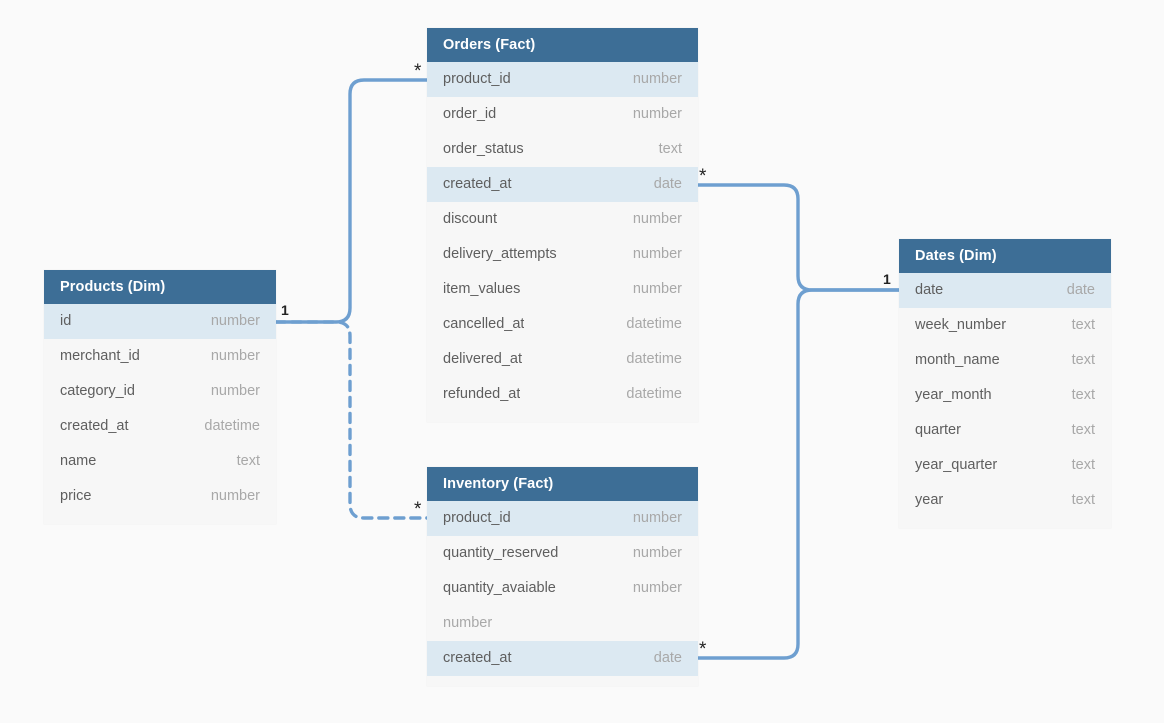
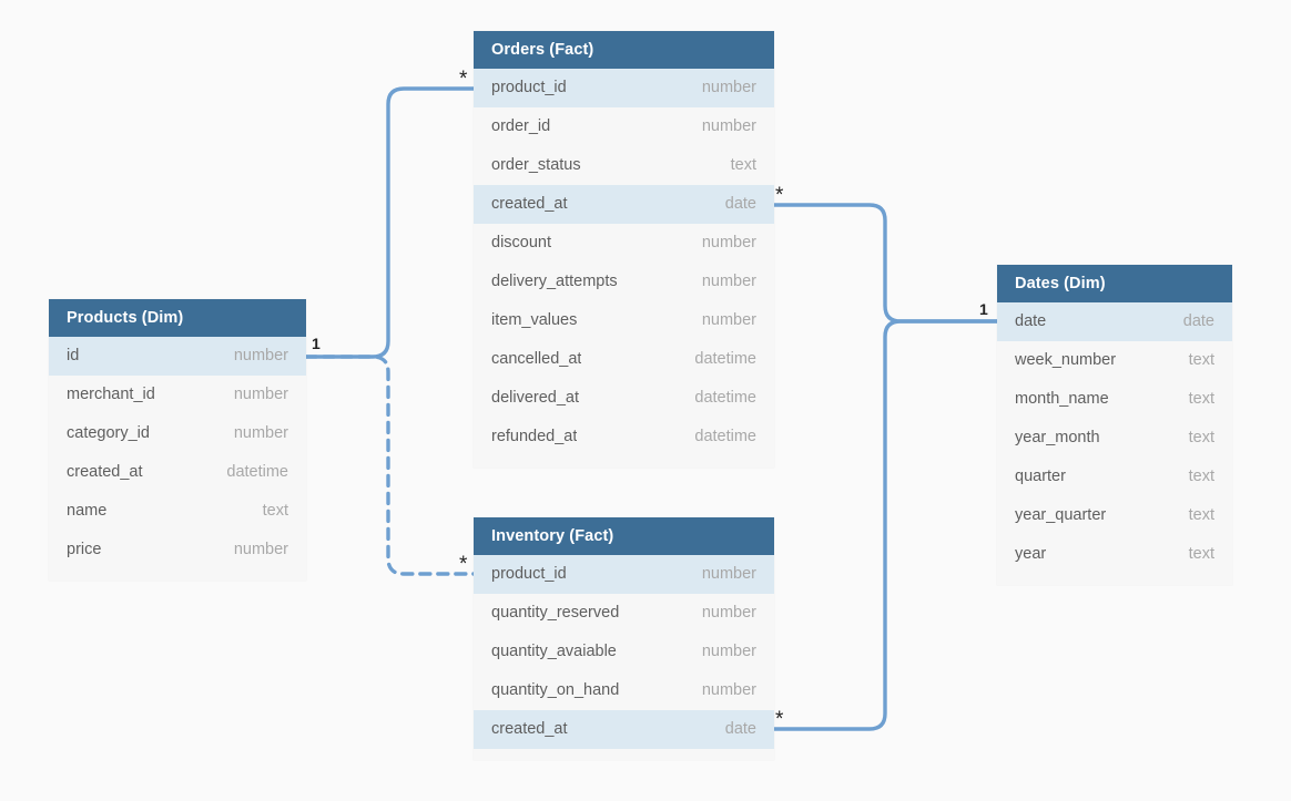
  Products (Dim)
  id
  number
  merchant_id
  number
  category_id
  number
  created_at
  datetime
  name
  text
  price
  number
  Orders (Fact)
  product_id
  number
  order_id
  number
  order_status
  text
  created_at
  date
  discount
  number
  delivery_attempts
  number
  item_values
  number
  cancelled_at
  datetime
  delivered_at
  datetime
  refunded_at
  datetime
  Inventory (Fact)
  product_id
  number
  quantity_reserved
  number
  quantity_avaiable
  number
+ quantity_on_hand
  number
  created_at
  date
  Dates (Dim)
  date
  date
  week_number
  text
  month_name
  text
  year_month
  text
  quarter
  text
  year_quarter
  text
  year
  text
  1
  *
  *
  *
  1
  *
